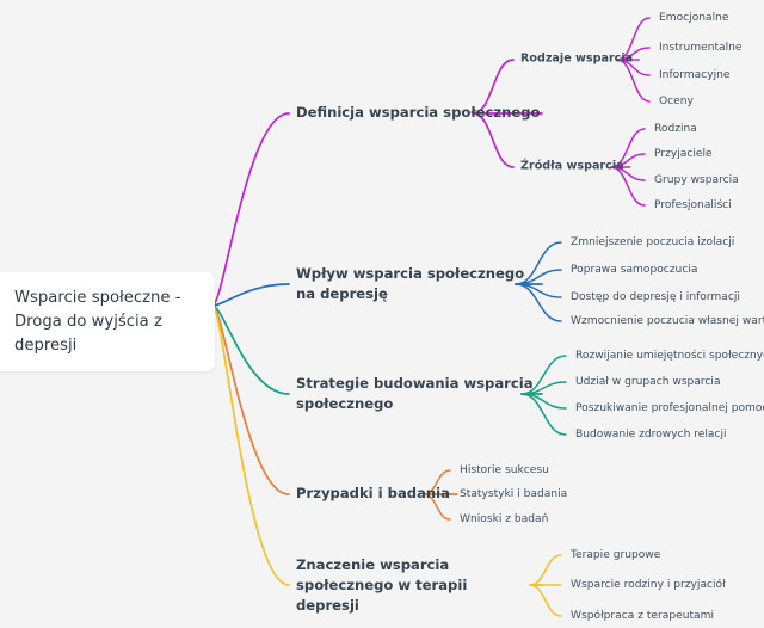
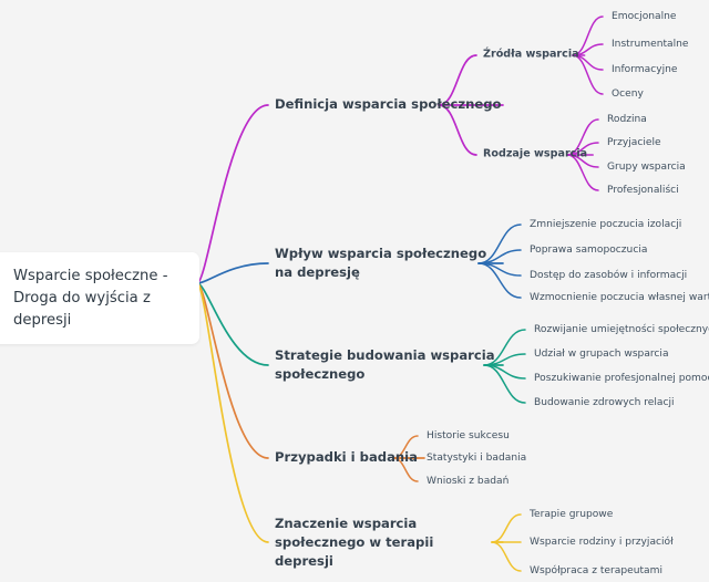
  Wsparcie społeczne - Droga do wyjścia z depresji
  Definicja wsparcia społecznego
- Rodzaje wsparcia
+ Źródła wsparcia
  Emocjonalne
  Instrumentalne
  Informacyjne
  Oceny
- Źródła wsparcia
+ Rodzaje wsparcia
  Rodzina
  Przyjaciele
  Grupy wsparcia
  Profesjonaliści
  Wpływ wsparcia społecznego na depresję
  Zmniejszenie poczucia izolacji
  Poprawa samopoczucia
- Dostęp do depresję i informacji
+ Dostęp do zasobów i informacji
  Wzmocnienie poczucia własnej war
  Strategie budowania wsparcia społecznego
  Rozwijanie umiejętności społeczny
  Udział w grupach wsparcia
  Poszukiwanie profesjonalnej pomo
  Budowanie zdrowych relacji
  Przypadki i badania
  Historie sukcesu
  Statystyki i badania
  Wnioski z badań
  Znaczenie wsparcia społecznego w terapii depresji
  Terapie grupowe
  Wsparcie rodziny i przyjaciół
  Współpraca z terapeutami
